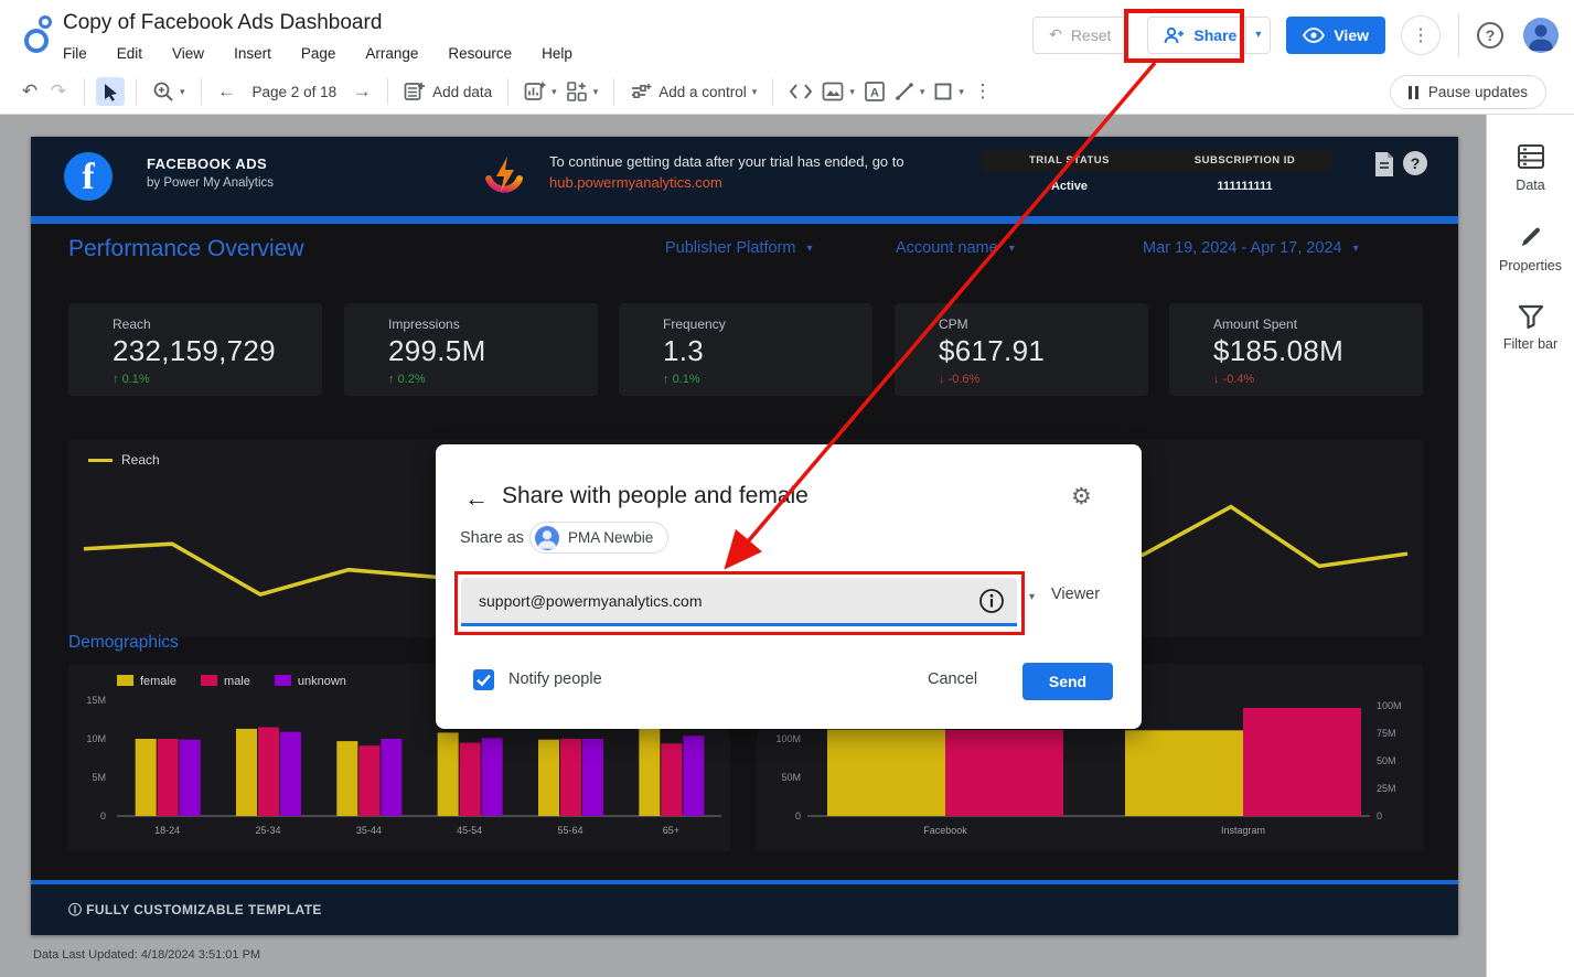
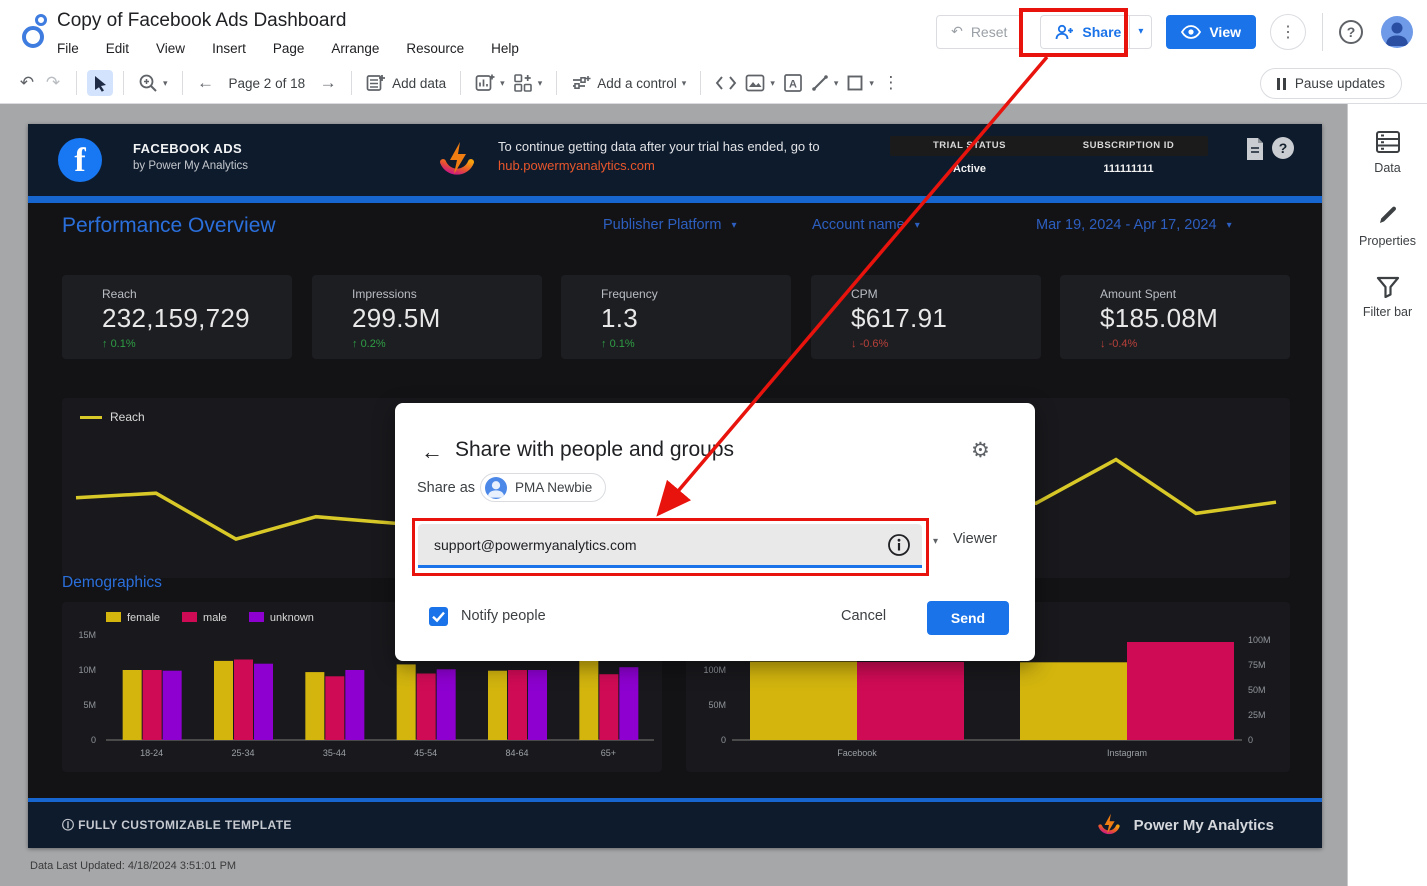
  Copy of Facebook Ads Dashboard
  File
  Edit
  View
  Insert
  Page
  Arrange
  Resource
  Help
  ↶
  Reset
  Share
  ▾
  View
  ⋮
  ?
  ↶
  ↷
  ▾
  ←
  Page 2 of 18
  →
  Add data
  ▾
  ▾
  Add a control
  ▾
  ▾
  A
  ▾
  ▾
  ⋮
  Pause updates
  f
  FACEBOOK ADS
  by Power My Analytics
  To continue getting data after your trial has ended, go to
  hub.powermyanalytics.com
  TRIALTATUS
  SUBSCRIPTION ID
  Active
  111111111
  ?
  Performance Overview
  Publisher Platform
  ▾
  Account name
  ▾
  Mar 19, 2024 - Apr 17, 2024
  ▾
  Reach
  232,159,729
  ↑ 0.1%
  Impressions
  299.5M
  ↑ 0.2%
  Frequency
  1.3
  ↑ 0.1%
  CPM
  $617.91
  ↓ -0.6%
  Amount Spent
  $185.08M
  ↓ -0.4%
  Reach
  Demographics
  female
  male
  unknown
  15M
  10M
  5M
  0
  18-24
  25-34
  35-44
  45-54
- 55-64
+ 84-64
  65+
  100M
  50M
  0
  100M
  75M
  50M
  25M
  0
  Facebook
  Instagram
  Ⓘ FULLY CUSTOMIZABLE TEMPLATE
+ Power My Analytics
  Data Last Updated: 4/18/2024 3:51:01 PM
  Data
  Properties
  Filter bar
  ←
- Share with people and female
+ Share with people and groups
  ⚙
  Share as
  PMA Newbie
  support@powermyanalytics.com
  ▾
  Viewer
  Notify people
  Cancel
  Send
